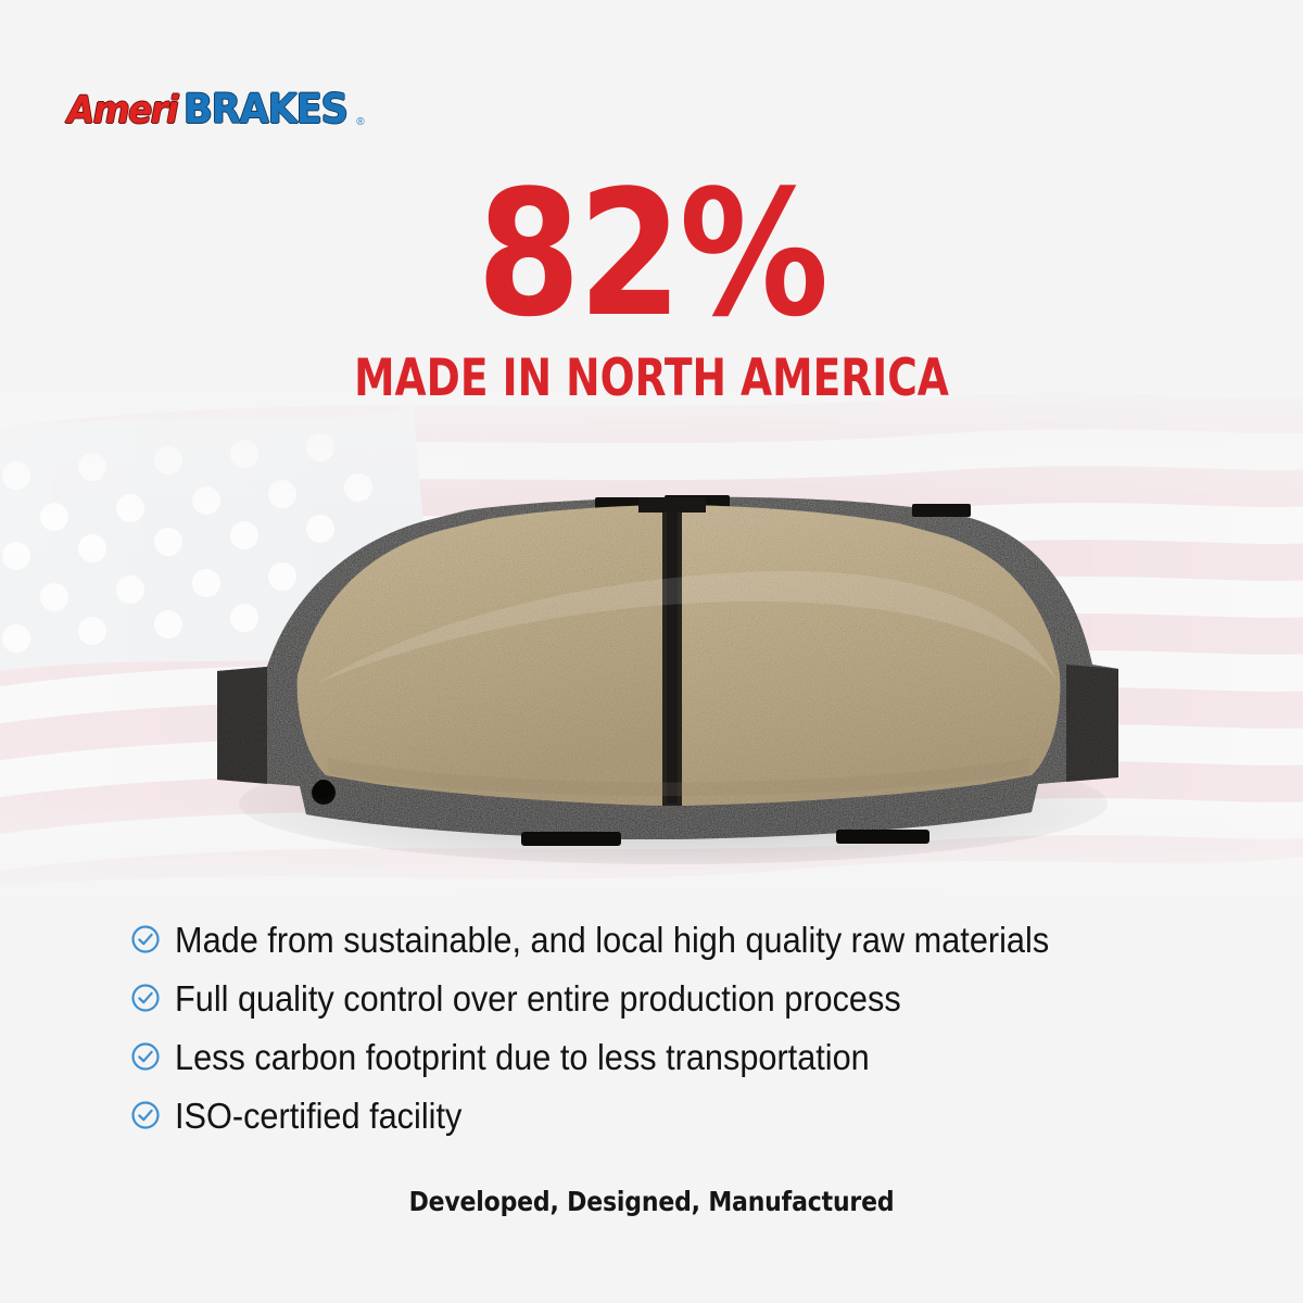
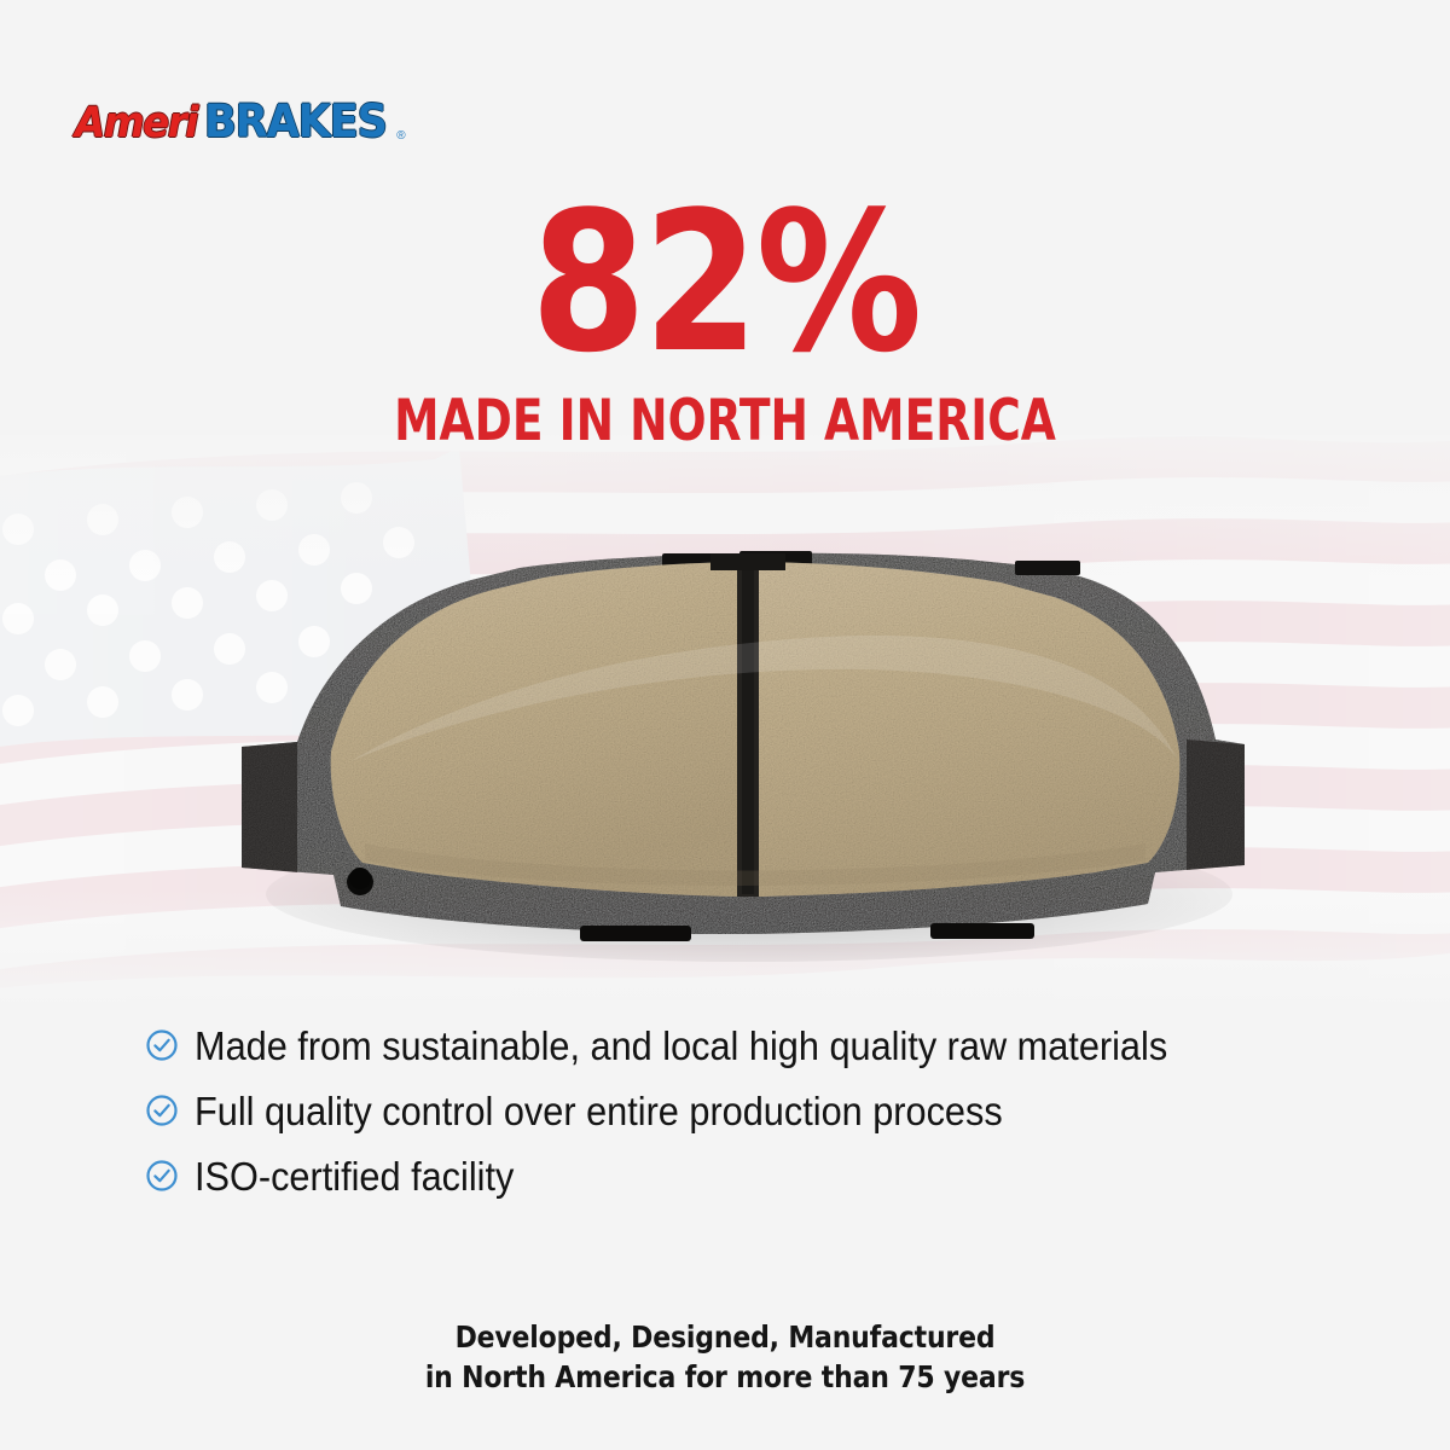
  Ameri
  BRAKES
  ®
  82%
  MADE IN NORTH AMERICA
  Made from sustainable, and local high quality raw materials
  Full quality control over entire production process
- Less carbon footprint due to less transportation
  ISO-certified facility
  Developed, Designed, Manufactured
+ in North America for more than 75 years
